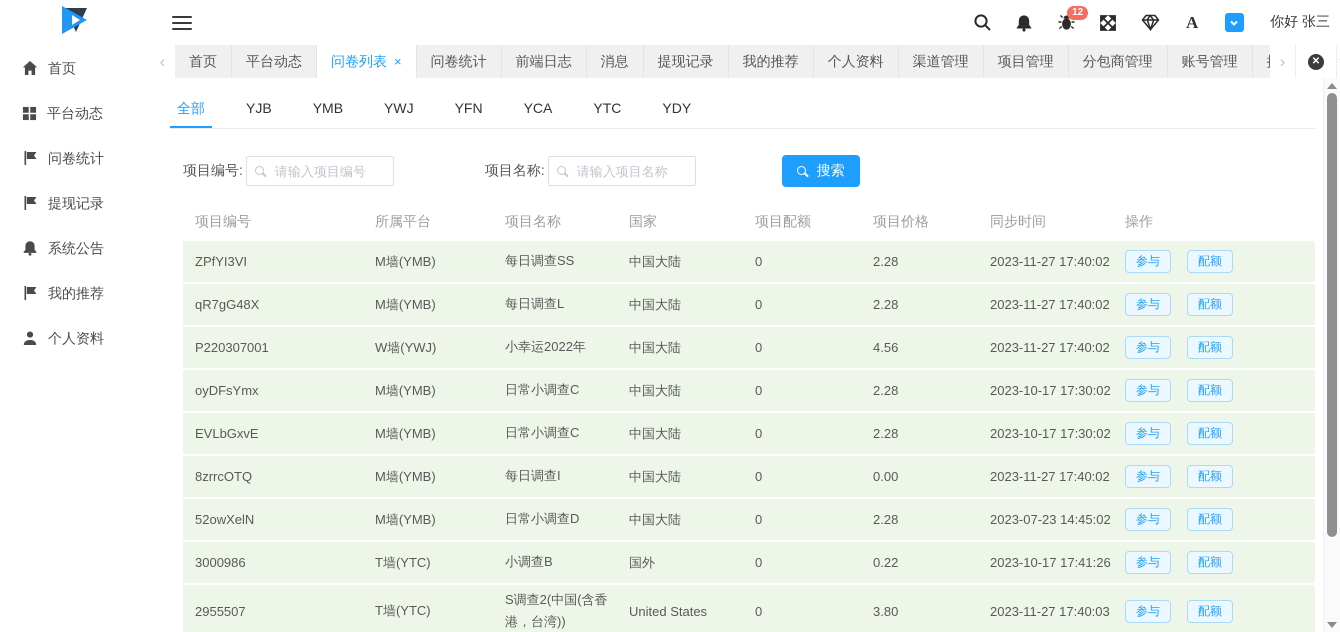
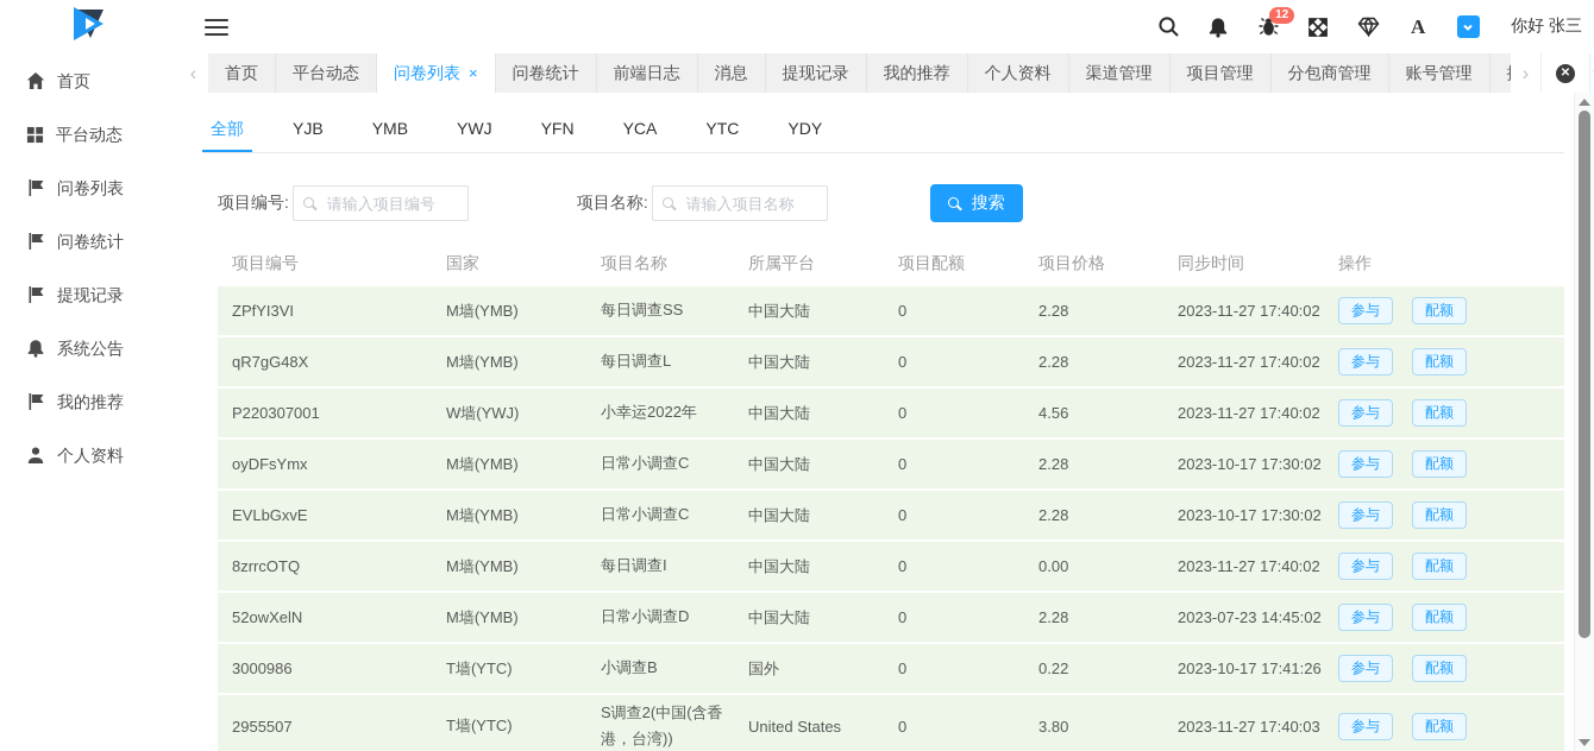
  首页
  平台动态
+ 问卷列表
  问卷统计
  提现记录
  系统公告
  我的推荐
  个人资料
  12
  A
  你好 张三
  ‹
  首页
  平台动态
  问卷列表 ×
  问卷统计
  前端日志
  消息
  提现记录
  我的推荐
  个人资料
  渠道管理
  项目管理
  分包商管理
  账号管理
  ›
  ✕
  全部
  YJB
  YMB
  YWJ
  YFN
  YCA
  YTC
  YDY
  项目编号:
  请输入项目编号
  项目名称:
  请输入项目名称
  搜索
  项目编号
- 所属平台
+ 国家
  项目名称
- 国家
+ 所属平台
  项目配额
  项目价格
  同步时间
  操作
  ZPfYI3VI
  M墙(YMB)
  每日调查SS
  中国大陆
  0
  2.28
  2023-11-27 17:40:02
  参与
  配额
  qR7gG48X
  M墙(YMB)
  每日调查L
  中国大陆
  0
  2.28
  2023-11-27 17:40:02
  参与
  配额
  P220307001
  W墙(YWJ)
  小幸运2022年
  中国大陆
  0
  4.56
  2023-11-27 17:40:02
  参与
  配额
  oyDFsYmx
  M墙(YMB)
  日常小调查C
  中国大陆
  0
  2.28
  2023-10-17 17:30:02
  参与
  配额
  EVLbGxvE
  M墙(YMB)
  日常小调查C
  中国大陆
  0
  2.28
  2023-10-17 17:30:02
  参与
  配额
  8zrrcOTQ
  M墙(YMB)
  每日调查I
  中国大陆
  0
  0.00
  2023-11-27 17:40:02
  参与
  配额
  52owXelN
  M墙(YMB)
  日常小调查D
  中国大陆
  0
  2.28
  2023-07-23 14:45:02
  参与
  配额
  3000986
  T墙(YTC)
  小调查B
  国外
  0
  0.22
  2023-10-17 17:41:26
  参与
  配额
  2955507
  T墙(YTC)
  S调查2(中国(含香港，台湾))
  United States
  0
  3.80
  2023-11-27 17:40:03
  参与
  配额
